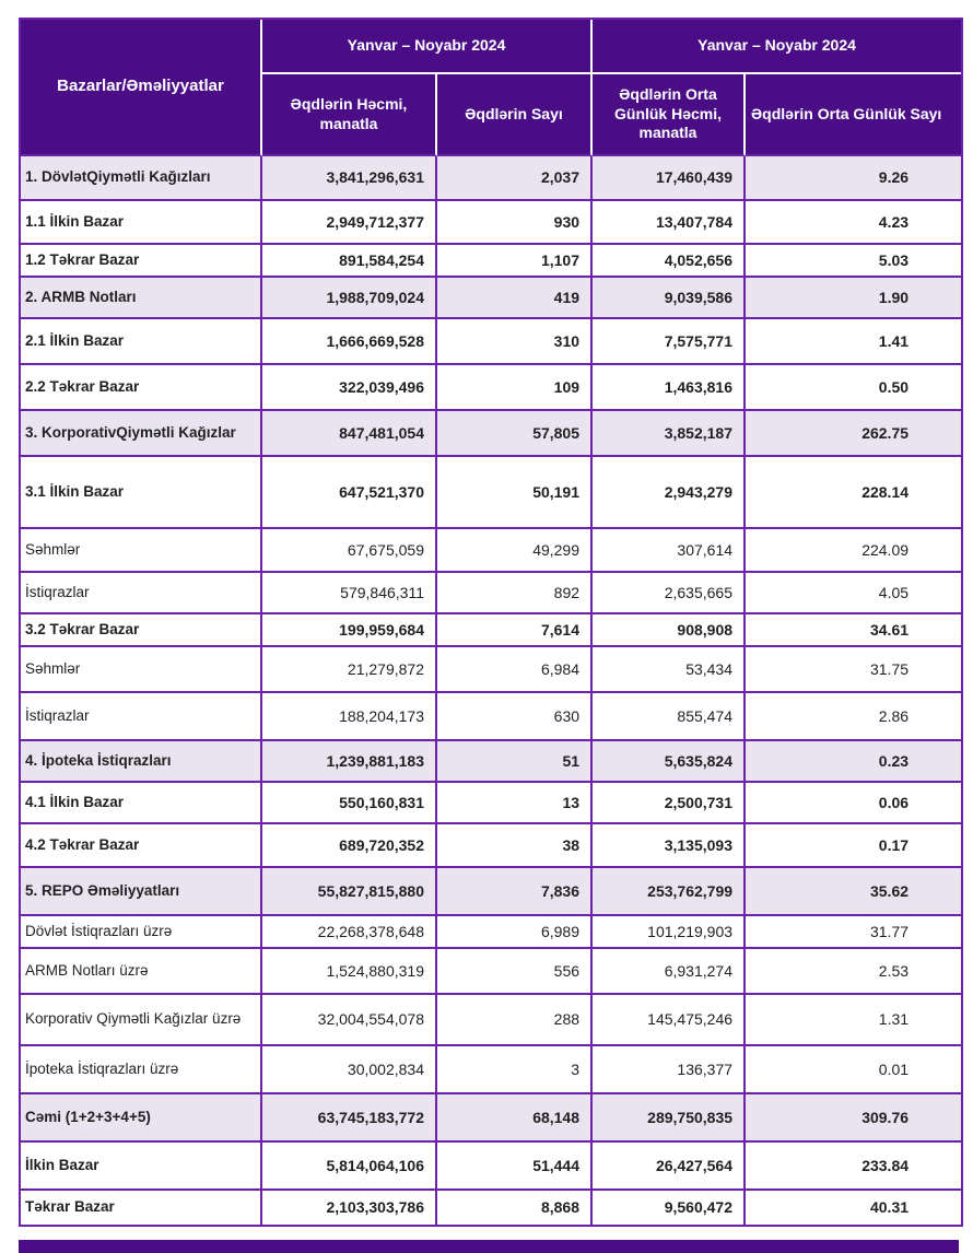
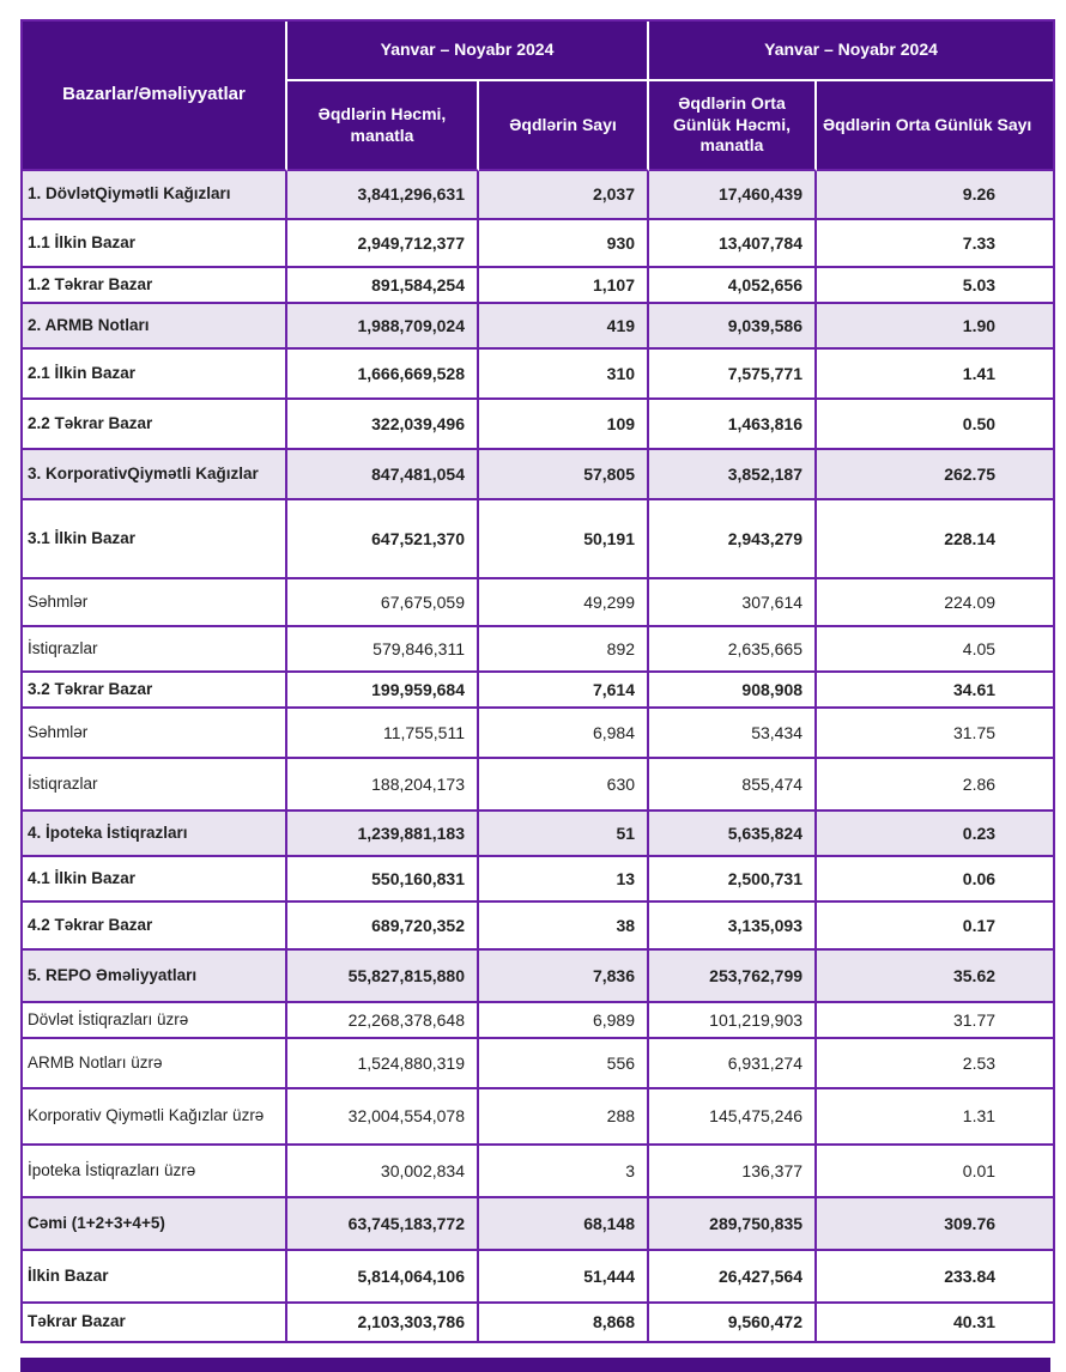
  Bazarlar/Əməliyyatlar	Yanvar – Noyabr 2024	Yanvar – Noyabr 2024
  Əqdlərin Həcmi, manatla	Əqdlərin Sayı	Əqdlərin Orta Günlük Həcmi, manatla	Əqdlərin Orta Günlük Sayı
  1. DövlətQiymətli Kağızları	3,841,296,631	2,037	17,460,439	9.26
- 1.1 İlkin Bazar	2,949,712,377	930	13,407,784	4.23
+ 1.1 İlkin Bazar	2,949,712,377	930	13,407,784	7.33
  1.2 Təkrar Bazar	891,584,254	1,107	4,052,656	5.03
  2. ARMB Notları	1,988,709,024	419	9,039,586	1.90
  2.1 İlkin Bazar	1,666,669,528	310	7,575,771	1.41
  2.2 Təkrar Bazar	322,039,496	109	1,463,816	0.50
  3. KorporativQiymətli Kağızlar	847,481,054	57,805	3,852,187	262.75
  3.1 İlkin Bazar	647,521,370	50,191	2,943,279	228.14
  Səhmlər	67,675,059	49,299	307,614	224.09
  İstiqrazlar	579,846,311	892	2,635,665	4.05
  3.2 Təkrar Bazar	199,959,684	7,614	908,908	34.61
- Səhmlər	21,279,872	6,984	53,434	31.75
+ Səhmlər	11,755,511	6,984	53,434	31.75
  İstiqrazlar	188,204,173	630	855,474	2.86
  4. İpoteka İstiqrazları	1,239,881,183	51	5,635,824	0.23
  4.1 İlkin Bazar	550,160,831	13	2,500,731	0.06
  4.2 Təkrar Bazar	689,720,352	38	3,135,093	0.17
  5. REPO Əməliyyatları	55,827,815,880	7,836	253,762,799	35.62
  Dövlət İstiqrazları üzrə	22,268,378,648	6,989	101,219,903	31.77
  ARMB Notları üzrə	1,524,880,319	556	6,931,274	2.53
  Korporativ Qiymətli Kağızlar üzrə	32,004,554,078	288	145,475,246	1.31
  İpoteka İstiqrazları üzrə	30,002,834	3	136,377	0.01
  Cəmi (1+2+3+4+5)	63,745,183,772	68,148	289,750,835	309.76
  İlkin Bazar	5,814,064,106	51,444	26,427,564	233.84
  Təkrar Bazar	2,103,303,786	8,868	9,560,472	40.31
